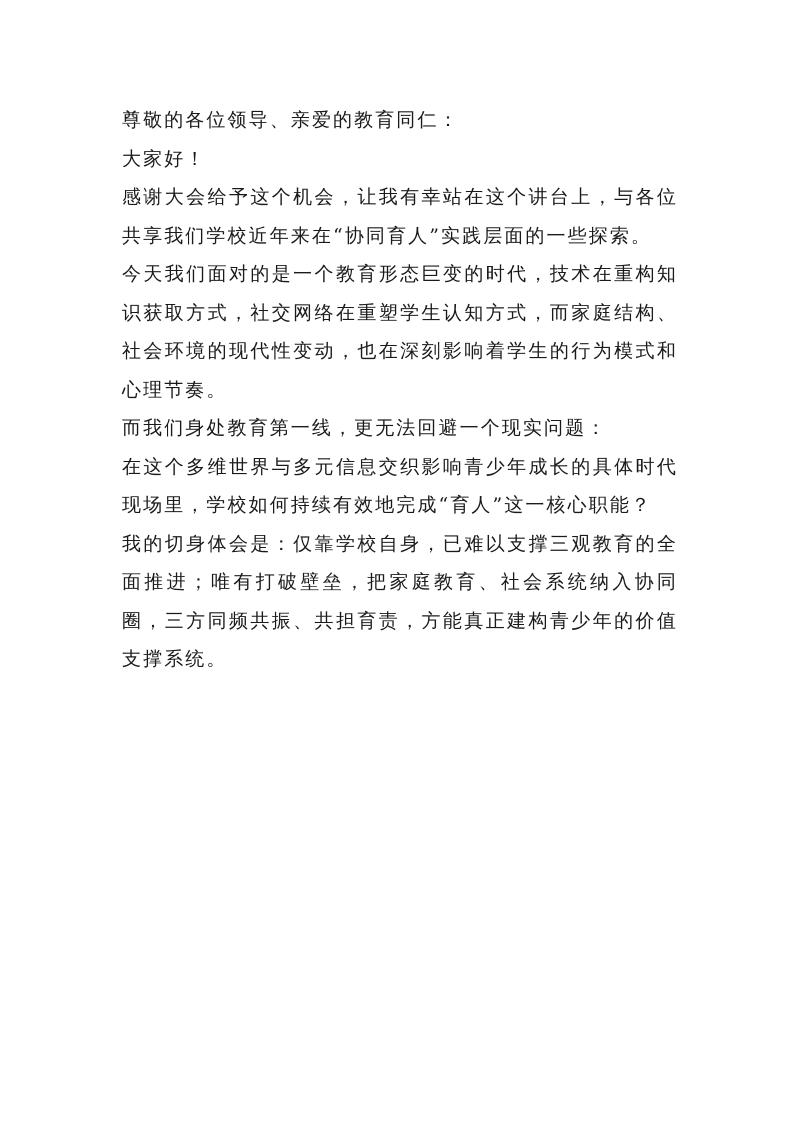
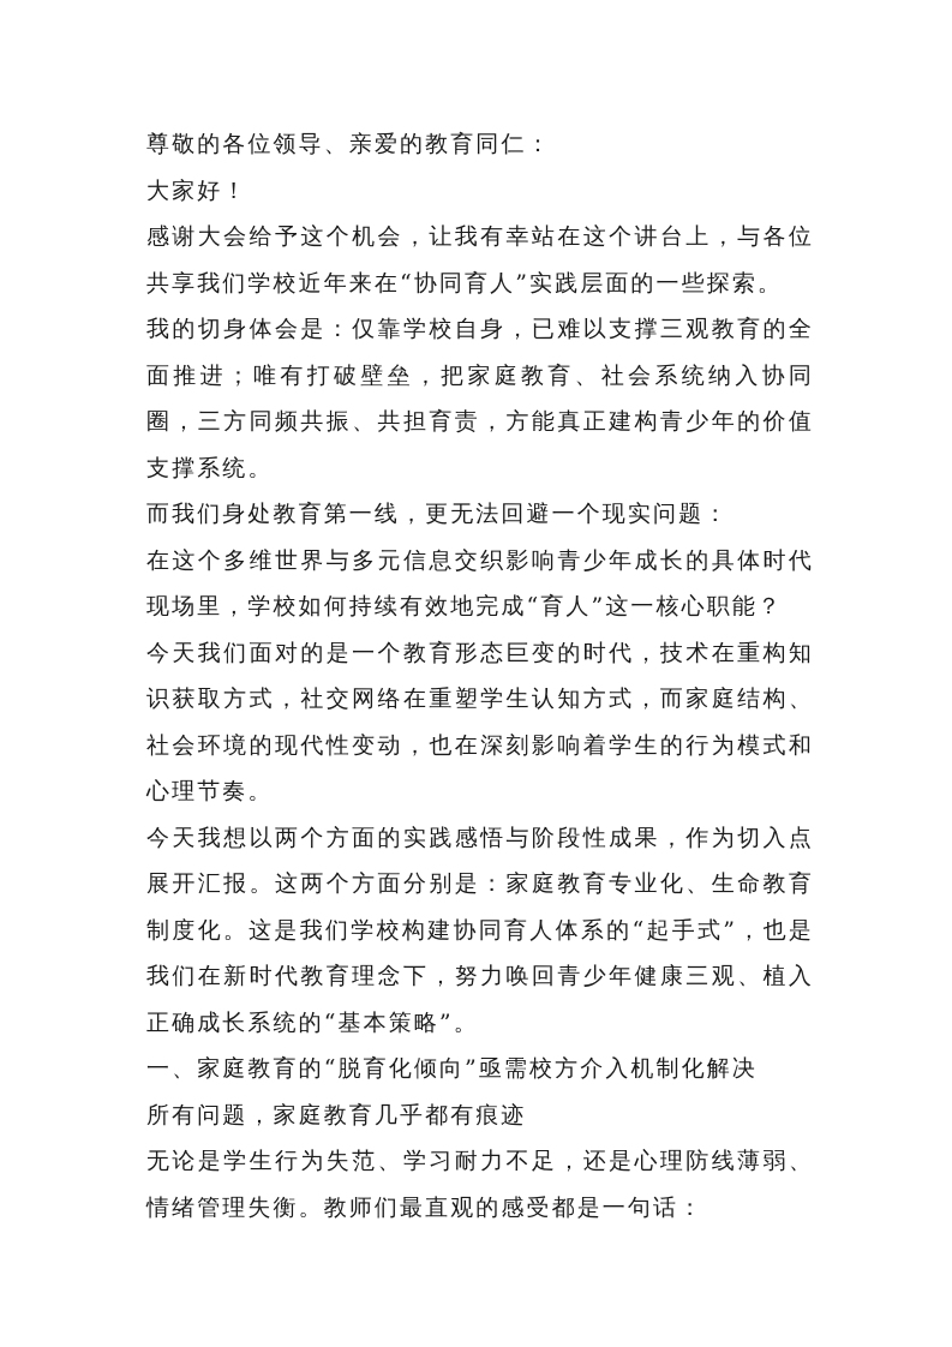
  尊敬的各位领导、亲爱的教育同仁：
  大家好！
  感谢大会给予这个机会，让我有幸站在这个讲台上，与各位共享我们学校近年来在“协同育人”实践层面的一些探索。
- 今天我们面对的是一个教育形态巨变的时代，技术在重构知识获取方式，社交网络在重塑学生认知方式，而家庭结构、社会环境的现代性变动，也在深刻影响着学生的行为模式和心理节奏。
+ 我的切身体会是：仅靠学校自身，已难以支撑三观教育的全面推进；唯有打破壁垒，把家庭教育、社会系统纳入协同圈，三方同频共振、共担育责，方能真正建构青少年的价值支撑系统。
  而我们身处教育第一线，更无法回避一个现实问题：
  在这个多维世界与多元信息交织影响青少年成长的具体时代现场里，学校如何持续有效地完成“育人”这一核心职能？
- 我的切身体会是：仅靠学校自身，已难以支撑三观教育的全面推进；唯有打破壁垒，把家庭教育、社会系统纳入协同圈，三方同频共振、共担育责，方能真正建构青少年的价值支撑系统。
+ 今天我们面对的是一个教育形态巨变的时代，技术在重构知识获取方式，社交网络在重塑学生认知方式，而家庭结构、社会环境的现代性变动，也在深刻影响着学生的行为模式和心理节奏。
+ 今天我想以两个方面的实践感悟与阶段性成果，作为切入点展开汇报。这两个方面分别是：家庭教育专业化、生命教育制度化。这是我们学校构建协同育人体系的“起手式”，也是我们在新时代教育理念下，努力唤回青少年健康三观、植入正确成长系统的“基本策略”。
+ 一、家庭教育的“脱育化倾向”亟需校方介入机制化解决
+ 所有问题，家庭教育几乎都有痕迹
+ 无论是学生行为失范、学习耐力不足，还是心理防线薄弱、情绪管理失衡。教师们最直观的感受都是一句话：
